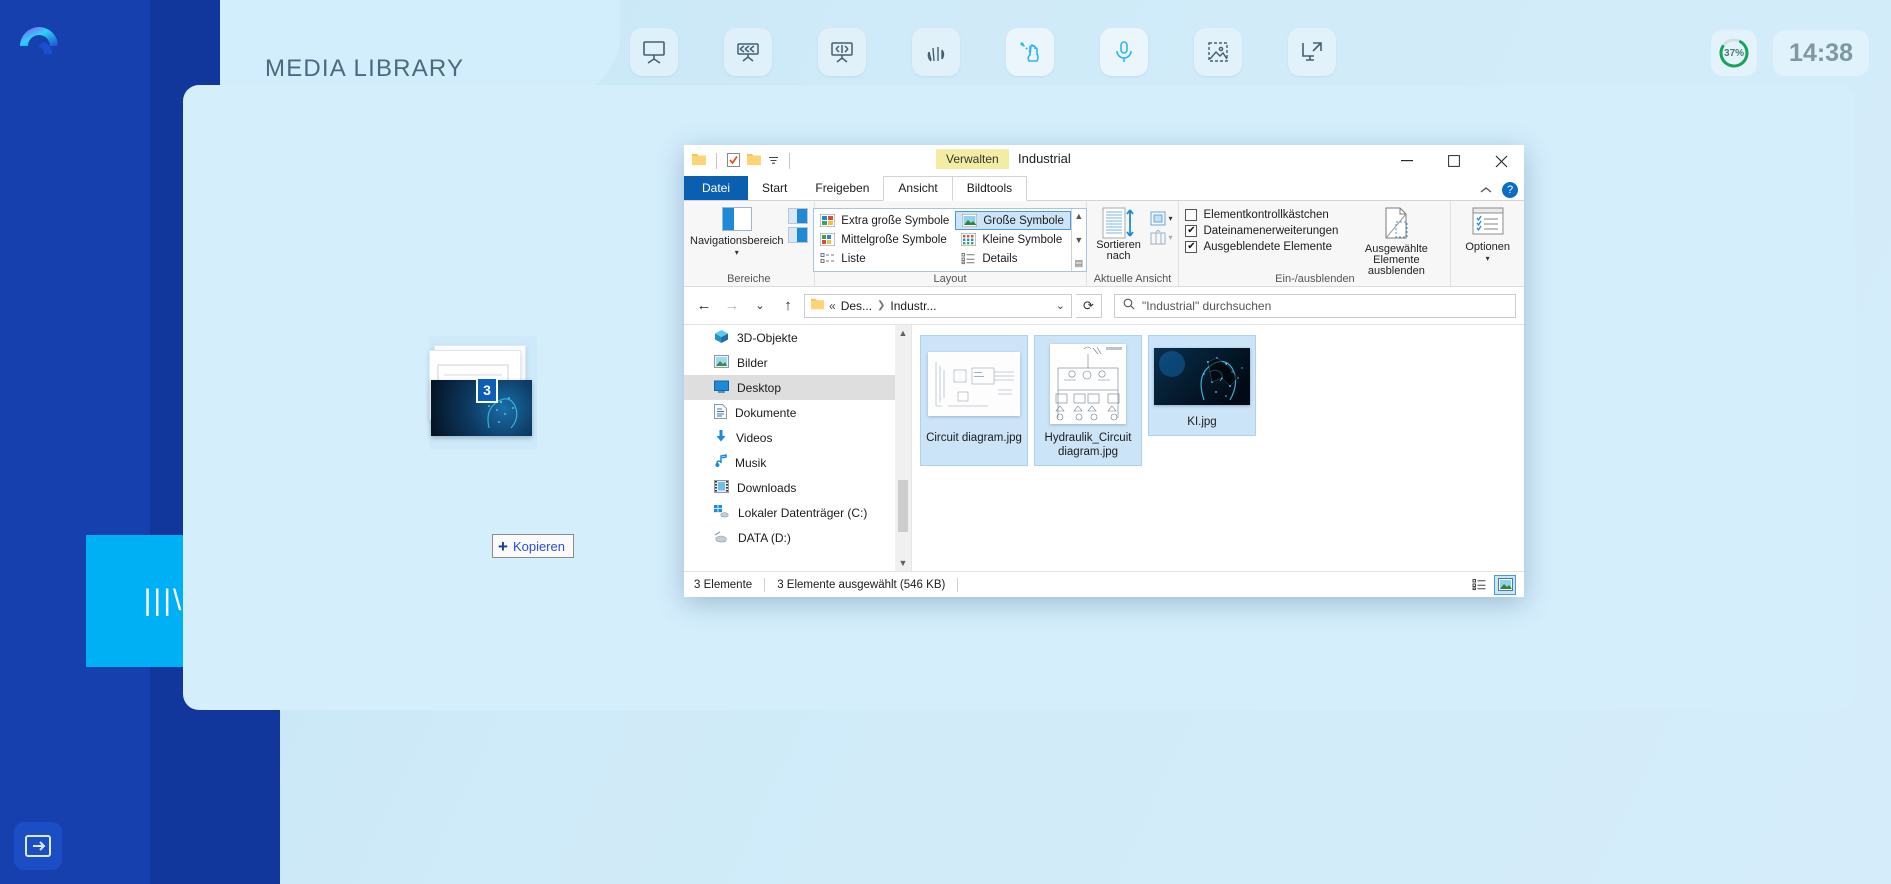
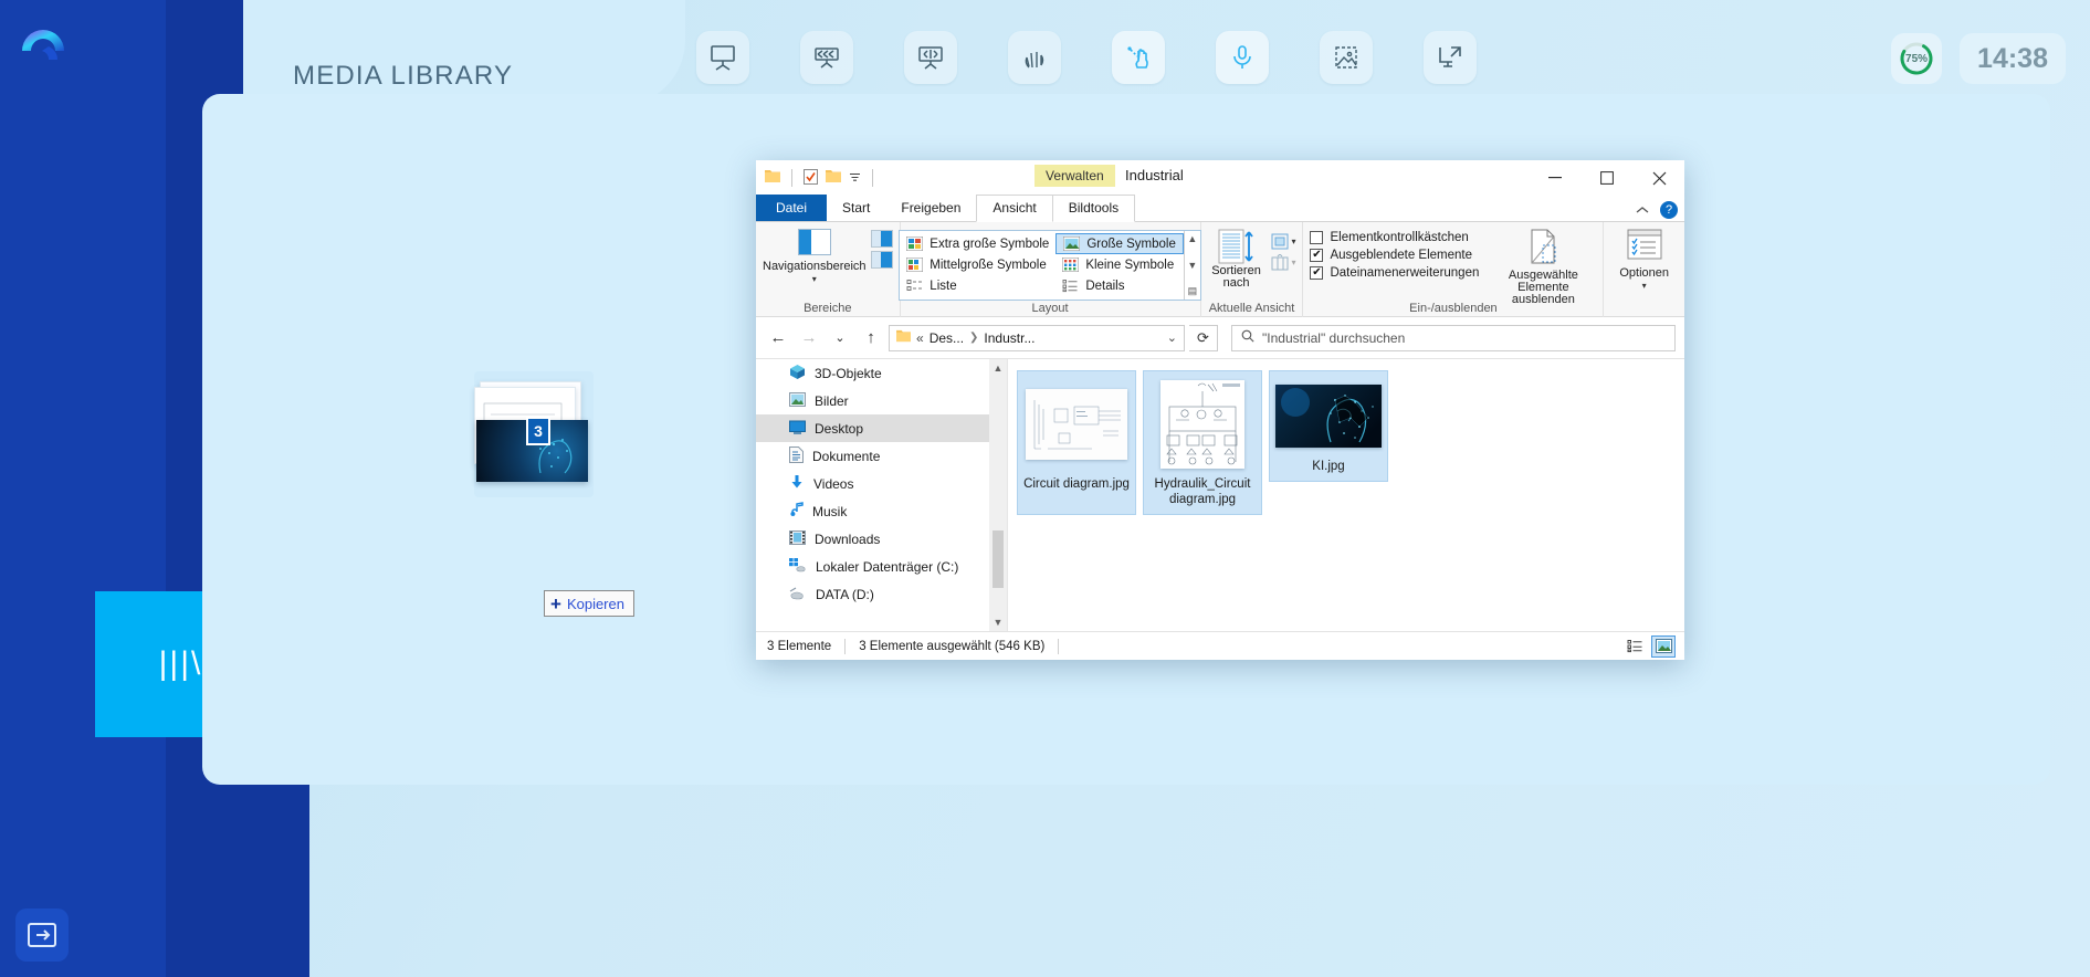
  |||\
  MEDIA LIBRARY
- 37%
+ 75%
  14:38
  3
  +
  Kopieren
  Verwalten
  Industrial
  Datei
  Start
  Freigeben
  Ansicht
  Bildtools
  ?
  Navigationsbereich
  ▾
  Bereiche
  Extra große Symbole
  Mittelgroße Symbole
  Liste
  Große Symbole
  Kleine Symbole
  Details
  ▲
  ▼
  ▤
  Layout
  Sortieren nach
  ▾
  ▾
  Aktuelle Ansicht
  Elementkontrollkästchen
  ✔
- Dateinamenerweiterungen
+ Ausgeblendete Elemente
  ✔
- Ausgeblendete Elemente
+ Dateinamenerweiterungen
  Ausgewählte Elemente ausblenden
  Ein-/ausblenden
  Optionen
  ▾
  ←
  →
  ⌄
  ↑
  «
  Des...
  ❯
  Industr...
  ⌄
  ⟳
  "Industrial" durchsuchen
  3D-Objekte
  Bilder
  Desktop
  Dokumente
  Videos
  Musik
  Downloads
  Lokaler Datenträger (C:)
  DATA (D:)
  ▲
  ▼
  Circuit diagram.jpg
  Hydraulik_Circuit diagram.jpg
  KI.jpg
  3 Elemente
  3 Elemente ausgewählt (546 KB)
